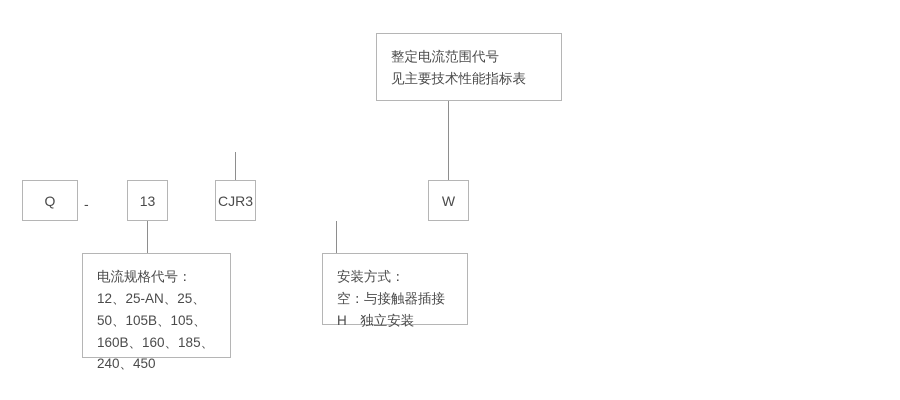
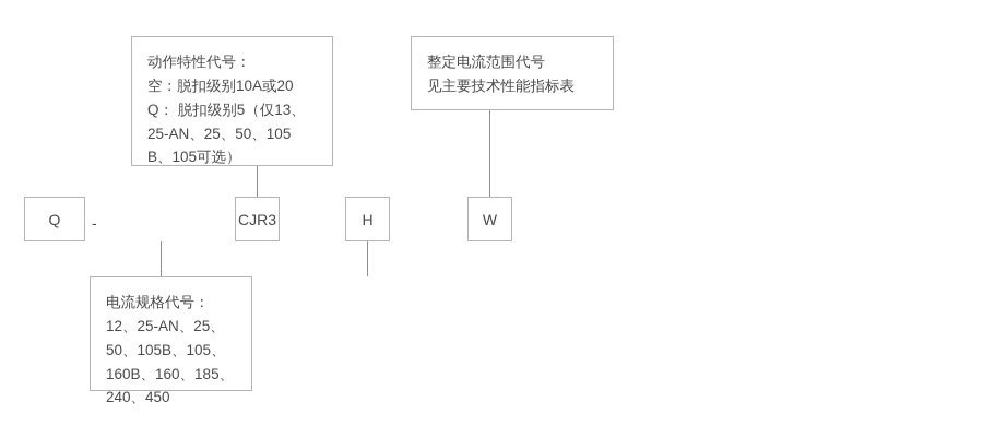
+ 动作特性代号：
+ 空：脱扣级别10A或20
+ Q： 脱扣级别5（仅13、
+ 25-AN、25、50、105
+ B、105可选）
  整定电流范围代号
  见主要技术性能指标表
  Q
  -
- 13
  CJR3
+ H
  W
  电流规格代号：
  12、25-AN、25、
  50、105B、105、
  160B、160、185、
  240、450
- 安装方式：
- 空：与接触器插接
- H 独立安装
